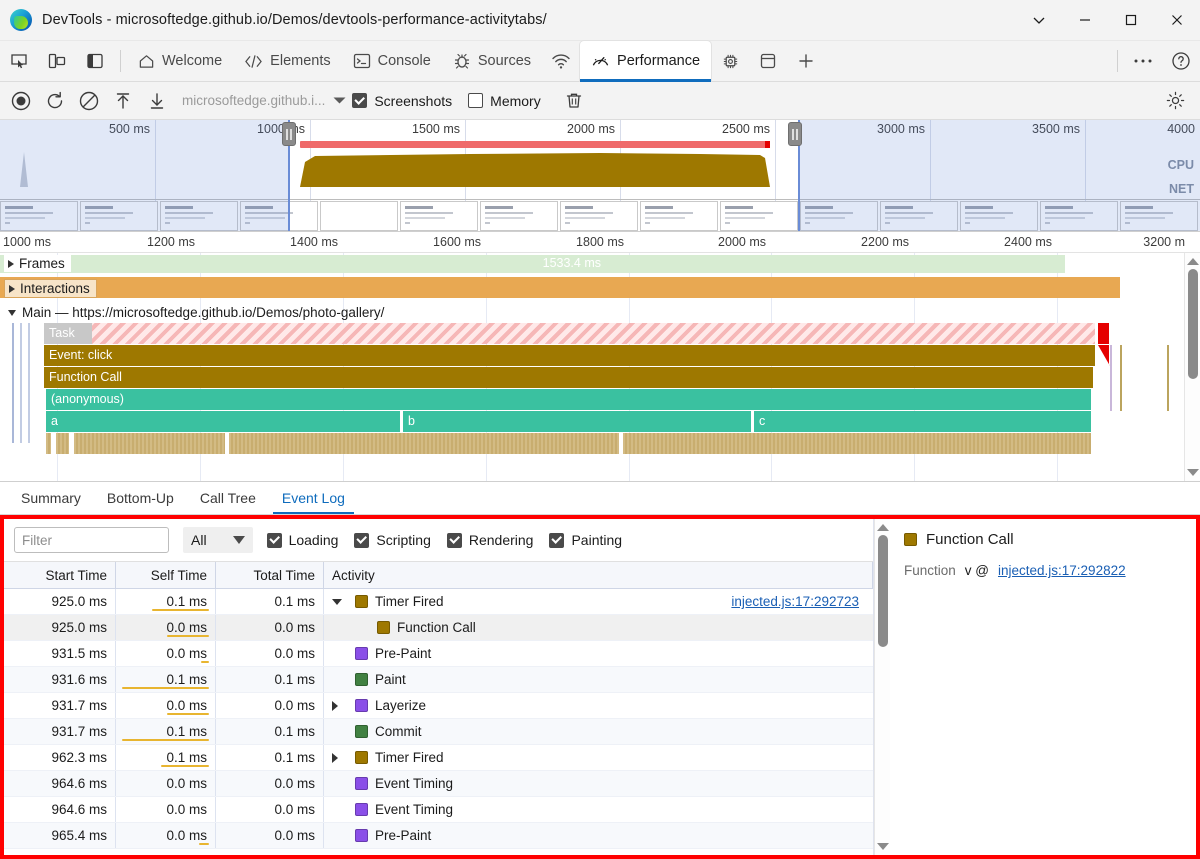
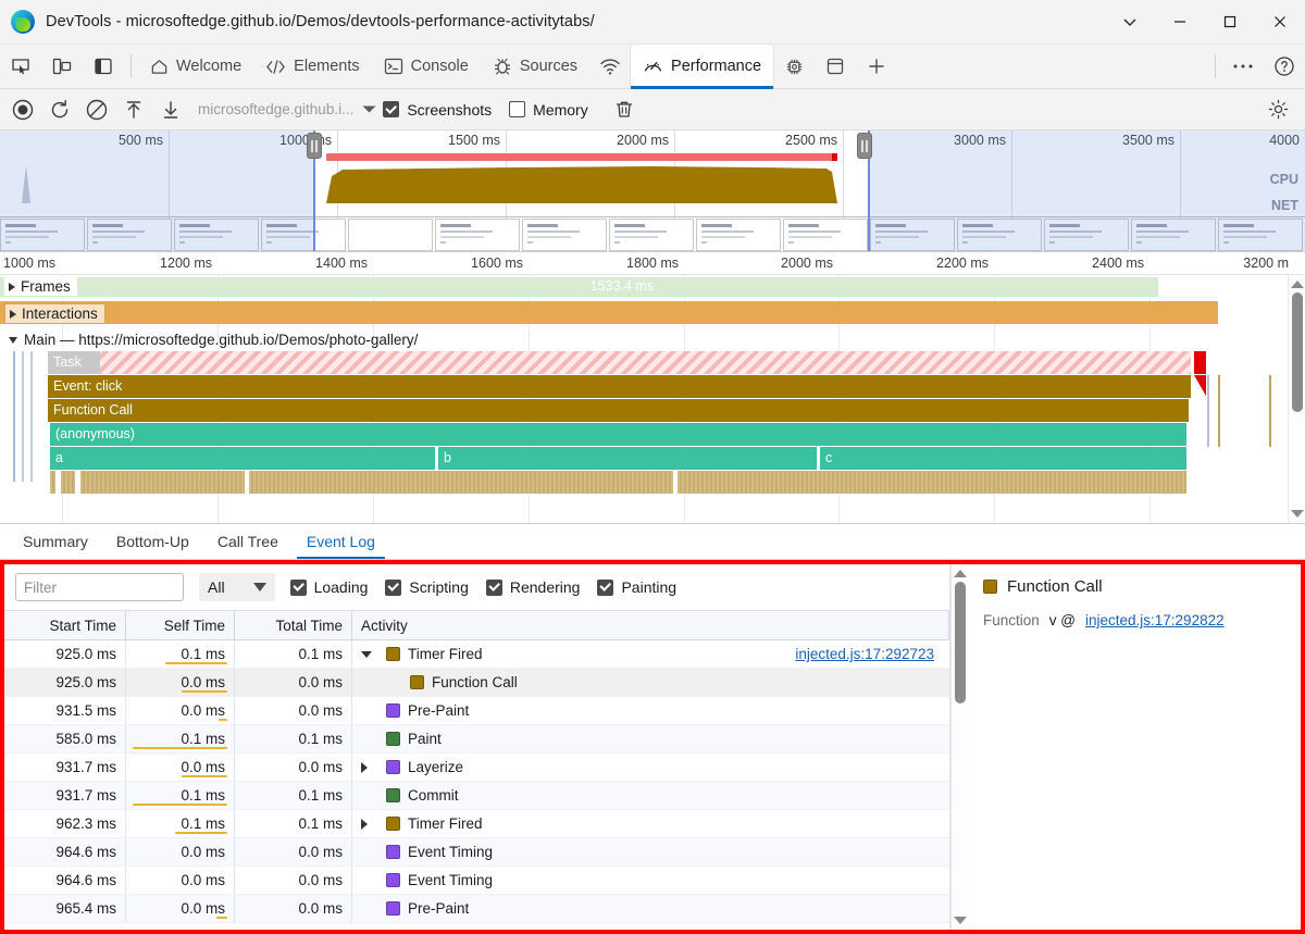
  DevTools - microsoftedge.github.io/Demos/devtools-performance-activitytabs/
  Welcome
  Elements
  Console
  Sources
  Performance
  microsoftedge.github.i...
  Screenshots
  Memory
  500 ms
  1500 ms
  2000 ms
  2500 ms
  3000 ms
  3500 ms
  4000
  CPU
  NET
  1000 ms
  1200 ms
  1400 ms
  1600 ms
  1800 ms
  2000 ms
  2200 ms
  2400 ms
  3200 m
  1533.4 ms
  Frames
  Interactions
  Main — https://microsoftedge.github.io/Demos/photo-gallery/
  Task
  Event: click
  Function Call
  (anonymous)
  a
  b
  c
  Summary
  Bottom-Up
  Call Tree
  Event Log
  Filter
  All
  Loading
  Scripting
  Rendering
  Painting
  Start Time
  Self Time
  Total Time
  Activity
  925.0 ms
  0.1 ms
  0.1 ms
  Timer Fired
  injected.js:17:292723
  925.0 ms
  0.0 ms
  0.0 ms
  Function Call
  931.5 ms
  0.0 ms
  0.0 ms
  Pre-Paint
- 931.6 ms
+ 585.0 ms
  0.1 ms
  0.1 ms
  Paint
  931.7 ms
  0.0 ms
  0.0 ms
  Layerize
  931.7 ms
  0.1 ms
  0.1 ms
  Commit
  962.3 ms
  0.1 ms
  0.1 ms
  Timer Fired
  964.6 ms
  0.0 ms
  0.0 ms
  Event Timing
  964.6 ms
  0.0 ms
  0.0 ms
  Event Timing
  965.4 ms
  0.0 ms
  0.0 ms
  Pre-Paint
  Function Call
  Function
  v @
  injected.js:17:292822
